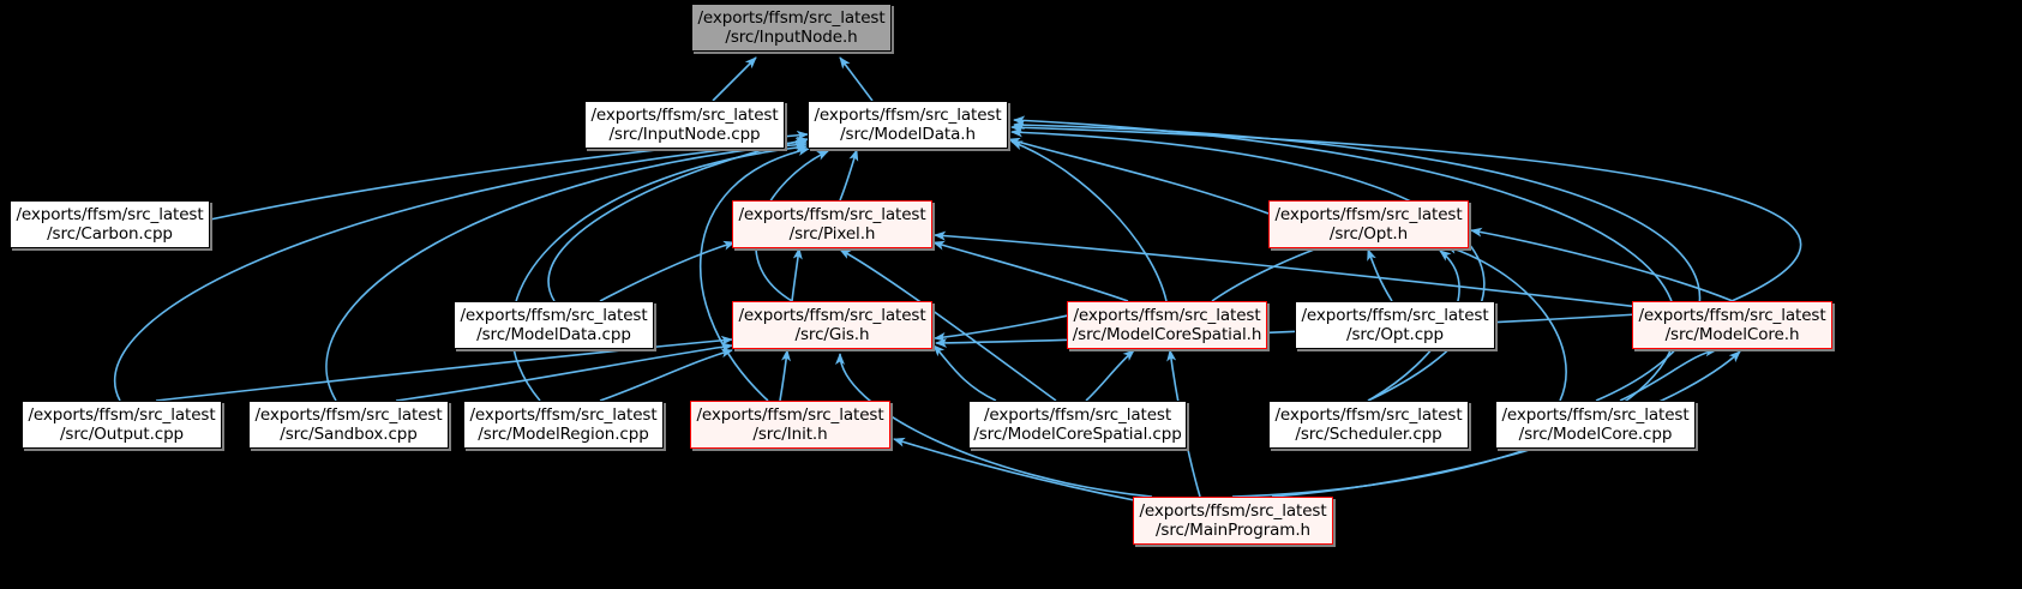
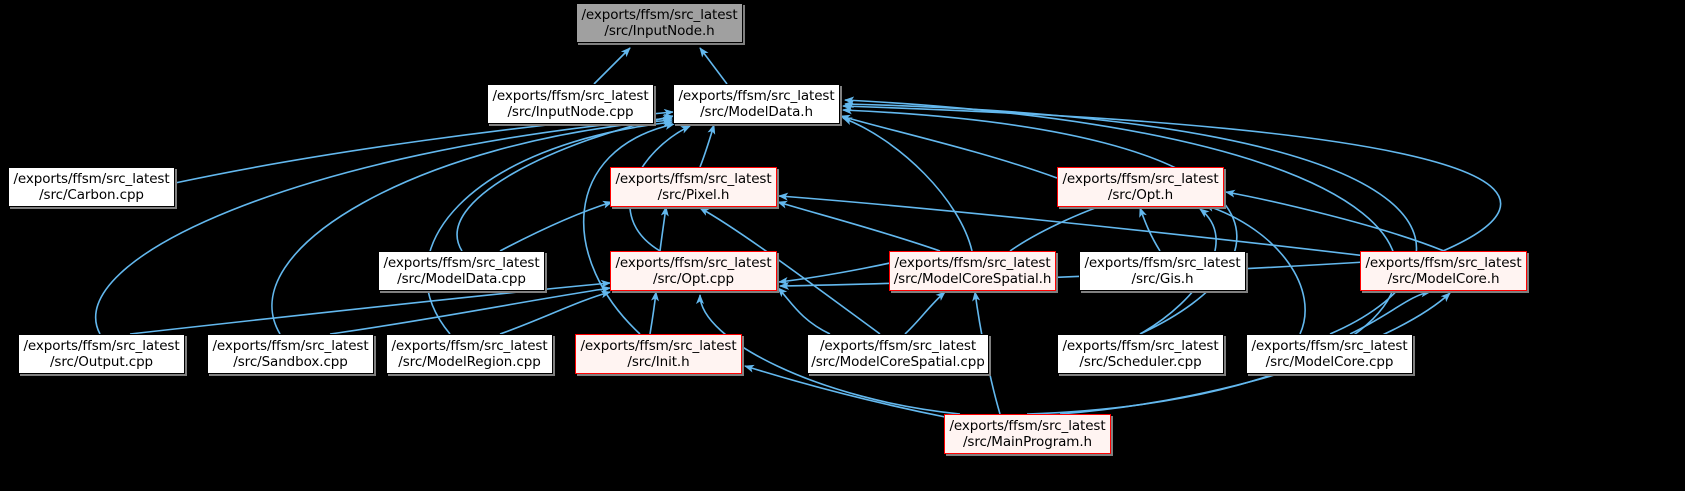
  /exports/ffsm/src_latest
  /src/InputNode.h
  /exports/ffsm/src_latest
  /src/InputNode.cpp
  /exports/ffsm/src_latest
  /src/ModelData.h
  /exports/ffsm/src_latest
  /src/Carbon.cpp
  /exports/ffsm/src_latest
  /src/Pixel.h
  /exports/ffsm/src_latest
  /src/Opt.h
  /exports/ffsm/src_latest
  /src/ModelData.cpp
  /exports/ffsm/src_latest
- /src/Gis.h
+ /src/Opt.cpp
  /exports/ffsm/src_latest
  /src/ModelCoreSpatial.h
  /exports/ffsm/src_latest
- /src/Opt.cpp
+ /src/Gis.h
  /exports/ffsm/src_latest
  /src/ModelCore.h
  /exports/ffsm/src_latest
  /src/Output.cpp
  /exports/ffsm/src_latest
  /src/Sandbox.cpp
  /exports/ffsm/src_latest
  /src/ModelRegion.cpp
  /exports/ffsm/src_latest
  /src/Init.h
  /exports/ffsm/src_latest
  /src/ModelCoreSpatial.cpp
  /exports/ffsm/src_latest
  /src/Scheduler.cpp
  /exports/ffsm/src_latest
  /src/ModelCore.cpp
  /exports/ffsm/src_latest
  /src/MainProgram.h
